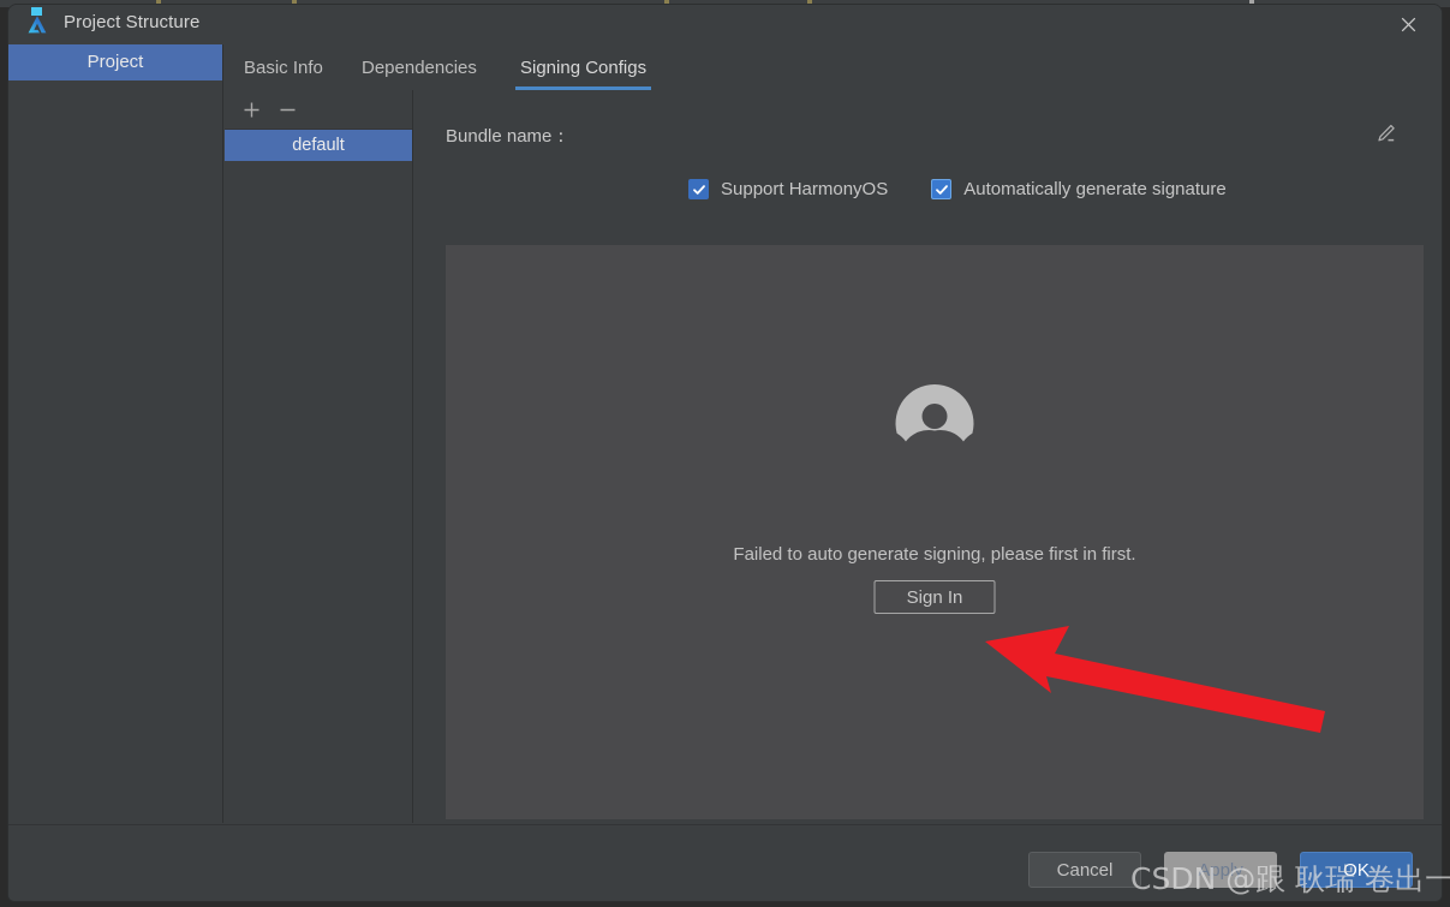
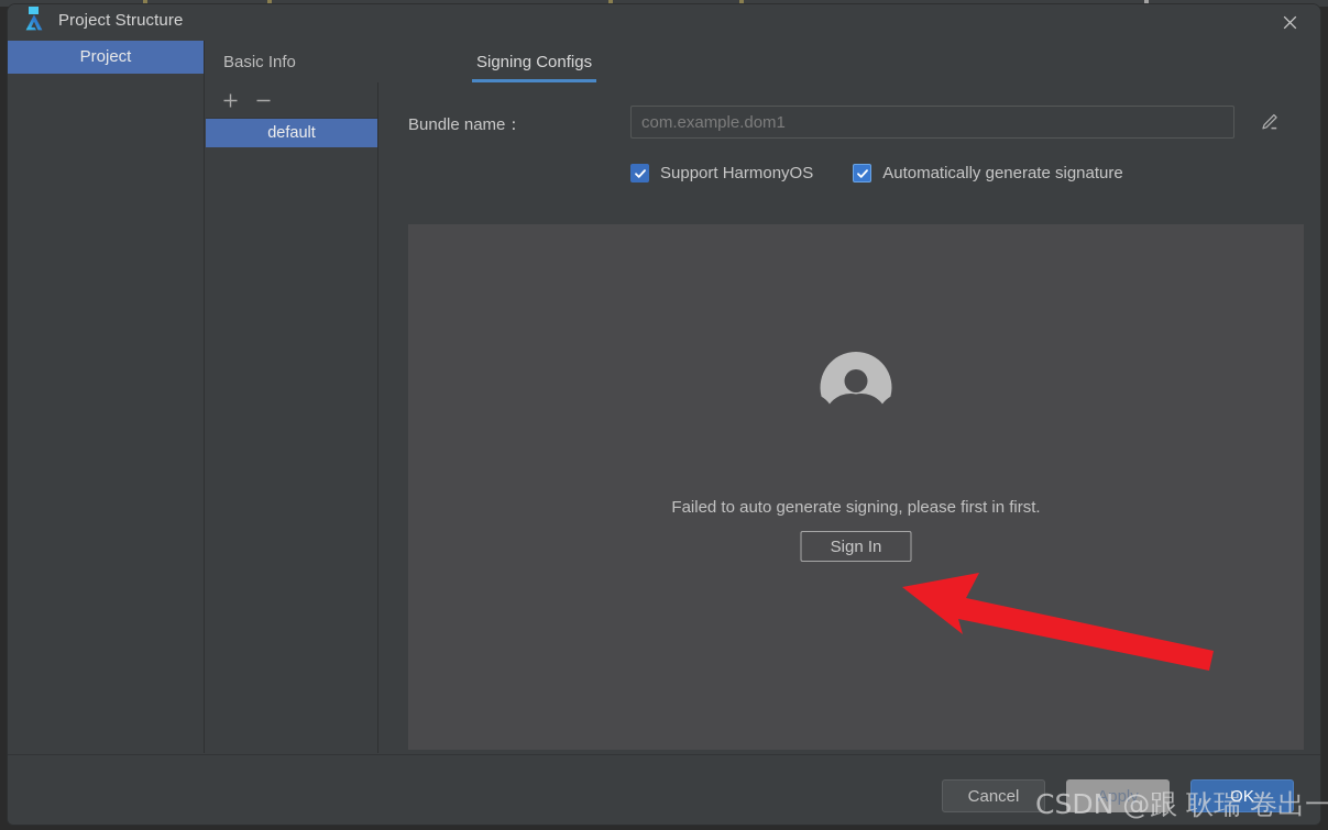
  Project Structure
  Project
  Basic Info
- Dependencies
  Signing Configs
  default
  Bundle name：
+ com.example.dom1
  Support HarmonyOS
  Automatically generate signature
  Failed to auto generate signing, please first in first.
  Sign In
  Cancel
  Apply
  OK
  CSDN @跟 耿瑞 卷出一
